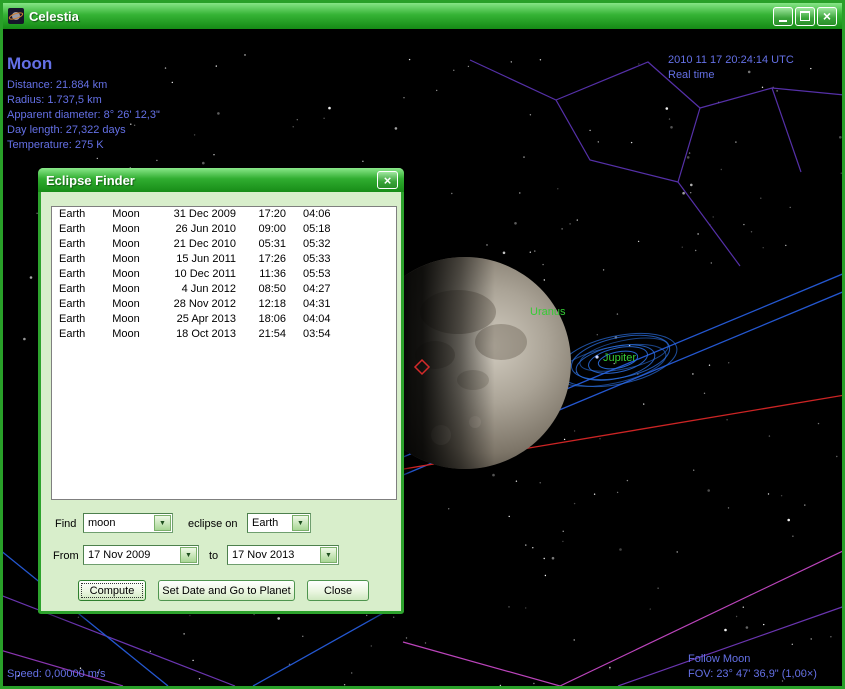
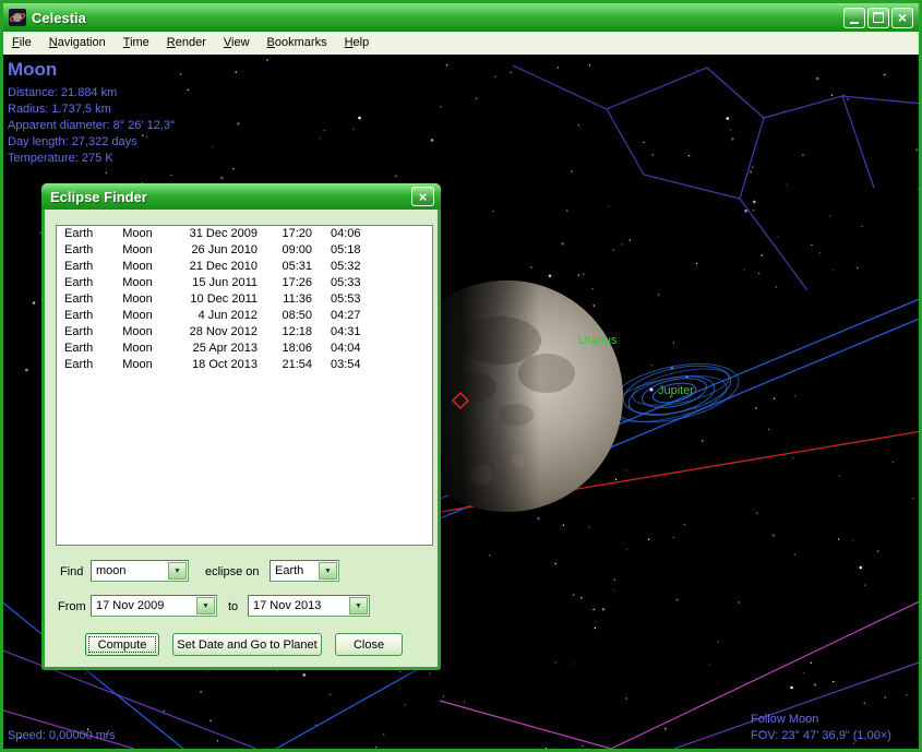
  Celestia
  ×
+ File
+ Navigation
+ Time
+ Render
+ View
+ Bookmarks
+ Help
  Uranus
  Jupiter
  Moon
  Distance: 21.884 km
  Radius: 1.737,5 km
  Apparent diameter: 8° 26' 12,3"
  Day length: 27,322 days
  Temperature: 275 K
- 2010 11 17 20:24:14 UTC
- Real time
  Speed: 0,00000 m/s
  Follow Moon
  FOV: 23° 47' 36,9" (1,00×)
  Eclipse Finder
  ×
  Earth
  Moon
  31 Dec 2009
  17:20
  04:06
  Earth
  Moon
  26 Jun 2010
  09:00
  05:18
  Earth
  Moon
  21 Dec 2010
  05:31
  05:32
  Earth
  Moon
  15 Jun 2011
  17:26
  05:33
  Earth
  Moon
  10 Dec 2011
  11:36
  05:53
  Earth
  Moon
  4 Jun 2012
  08:50
  04:27
  Earth
  Moon
  28 Nov 2012
  12:18
  04:31
  Earth
  Moon
  25 Apr 2013
  18:06
  04:04
  Earth
  Moon
  18 Oct 2013
  21:54
  03:54
  Find
  moon
  eclipse on
  Earth
  From
  17 Nov 2009
  to
  17 Nov 2013
  Compute
  Set Date and Go to Planet
  Close
